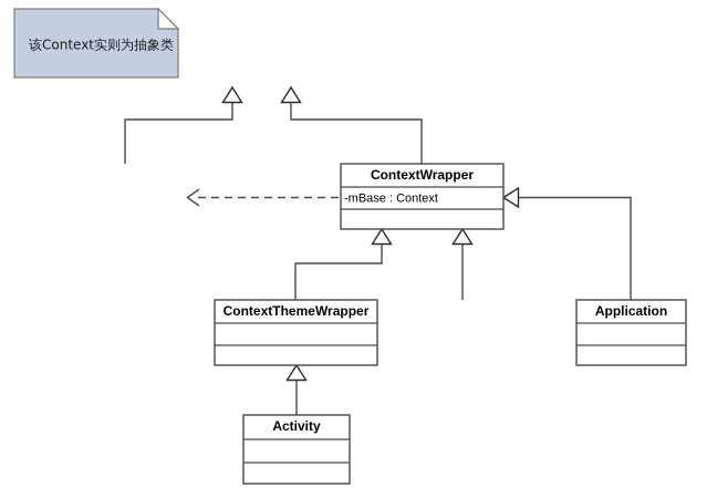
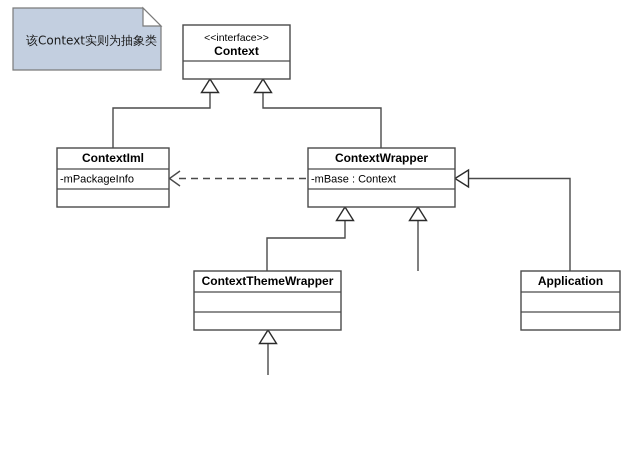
  该Context实则为抽象类
+ <<interface>>
+ Context
+ ContextIml
+ -mPackageInfo
  ContextWrapper
  -mBase : Context
  ContextThemeWrapper
  Application
- Activity
